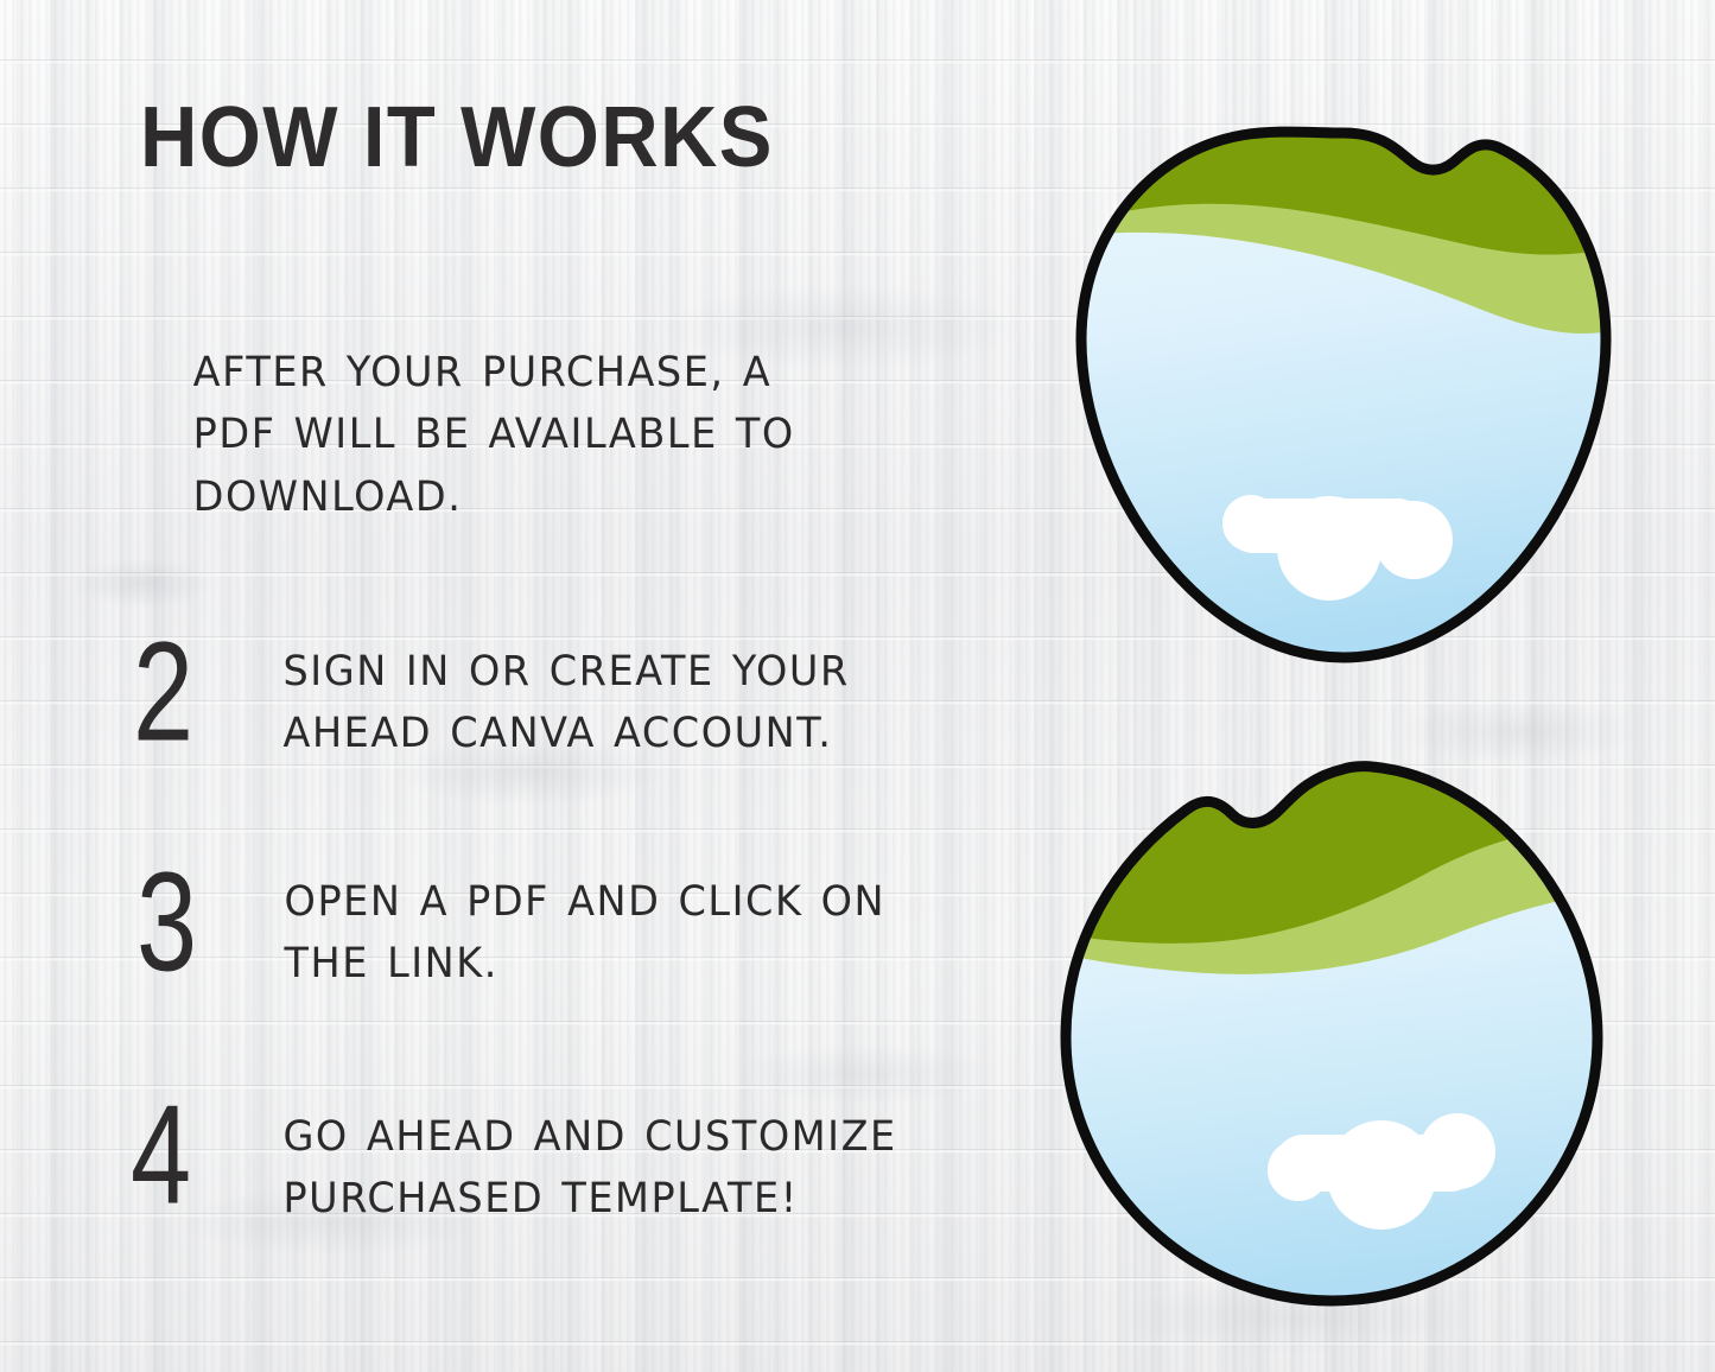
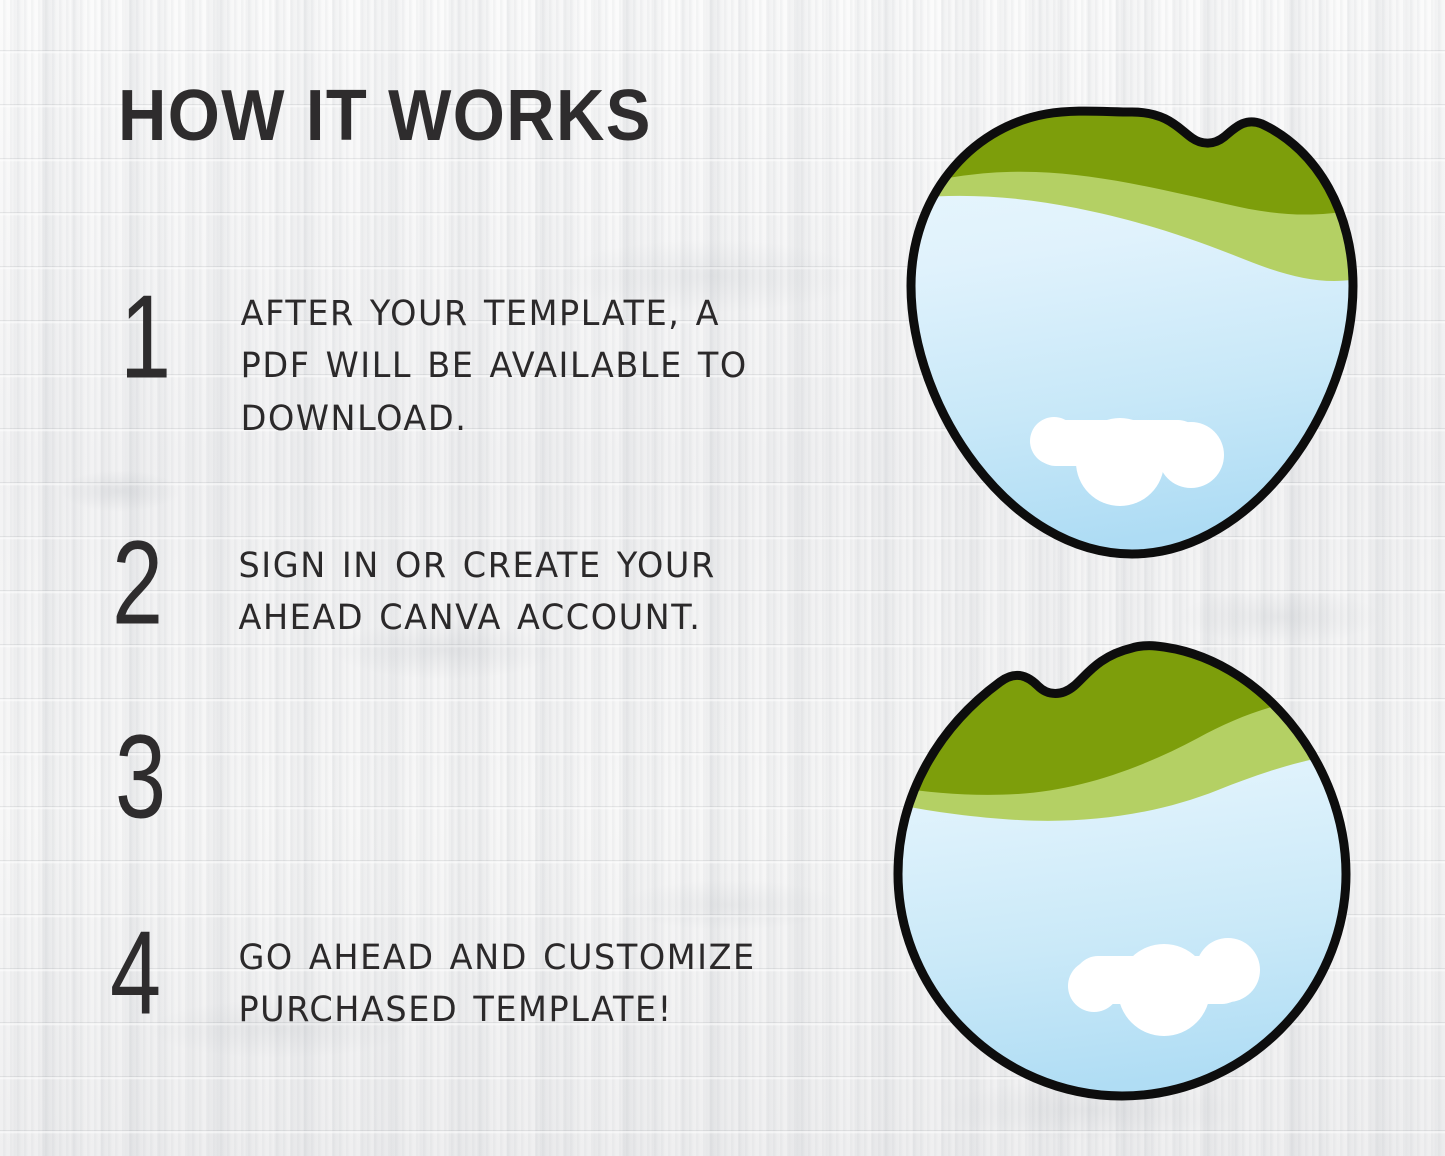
  HOW IT WORKS
+ 1
- AFTER YOUR PURCHASE, A PDF WILL BE AVAILABLE TO DOWNLOAD.
+ AFTER YOUR TEMPLATE, A PDF WILL BE AVAILABLE TO DOWNLOAD.
  2
  SIGN IN OR CREATE YOUR AHEAD CANVA ACCOUNT.
  3
- OPEN A PDF AND CLICK ON THE LINK.
  4
  GO AHEAD AND CUSTOMIZE PURCHASED TEMPLATE!
